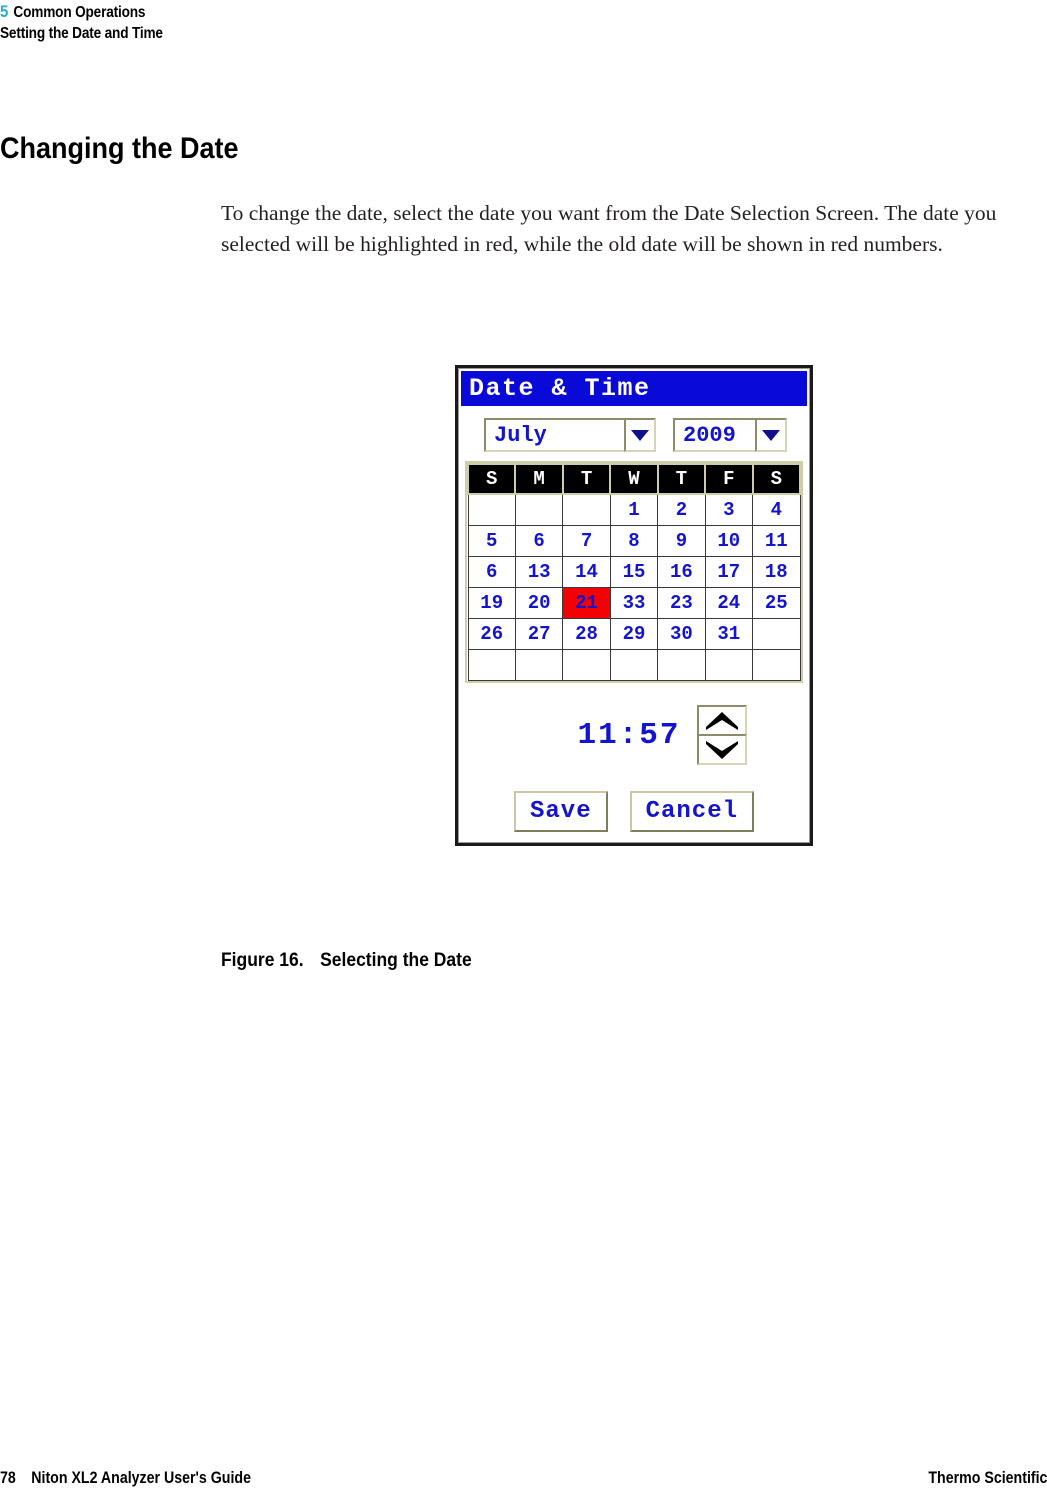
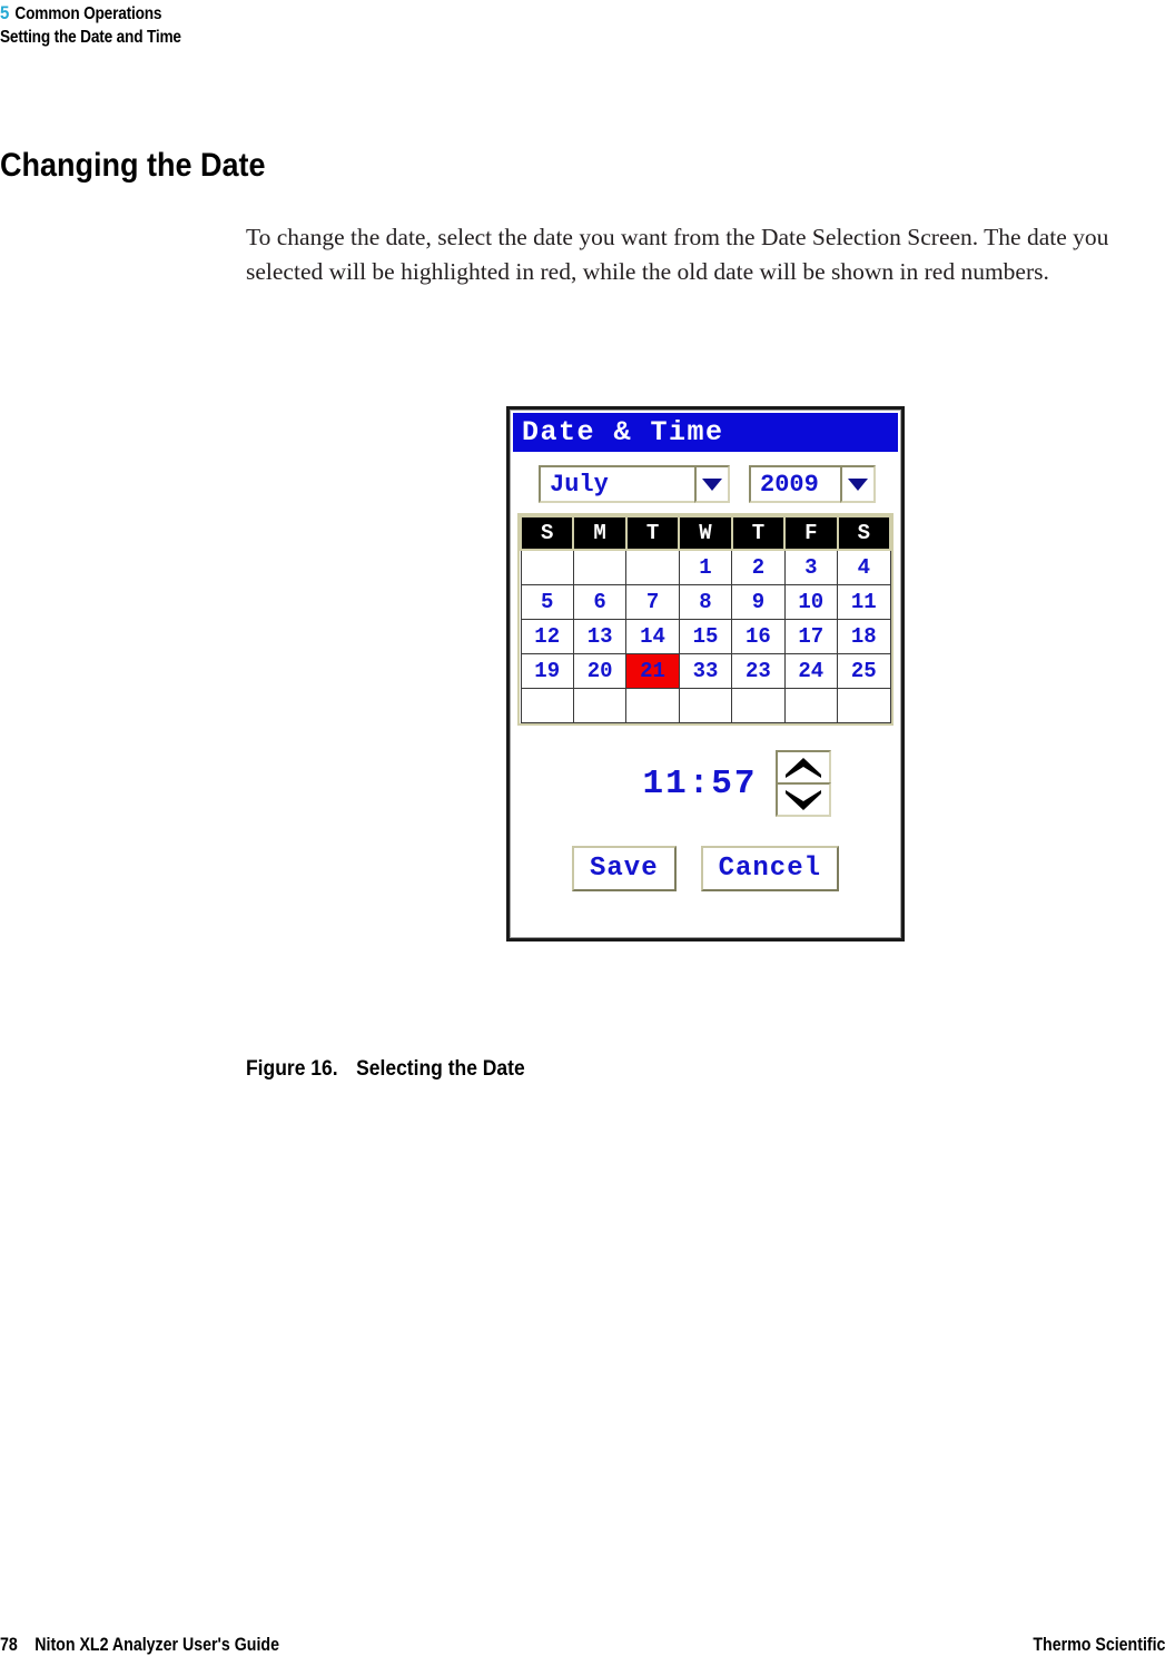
  5 Common Operations
  Setting the Date and Time
  Changing the Date
  To change the date, select the date you want from the Date Selection Screen. The date you selected will be highlighted in red, while the old date will be shown in red numbers.
  Date & Time
  July
  2009
  S	M	T	W	T	F	S
  			1	2	3	4
  5	6	7	8	9	10	11
- 6	13	14	15	16	17	18
+ 12	13	14	15	16	17	18
  19	20	21	33	23	24	25
- 26	27	28	29	30	31
  11:57
  Save
  Cancel
  Figure 16. Selecting the Date
  78
  Niton XL2 Analyzer User's Guide
  Thermo Scientific
